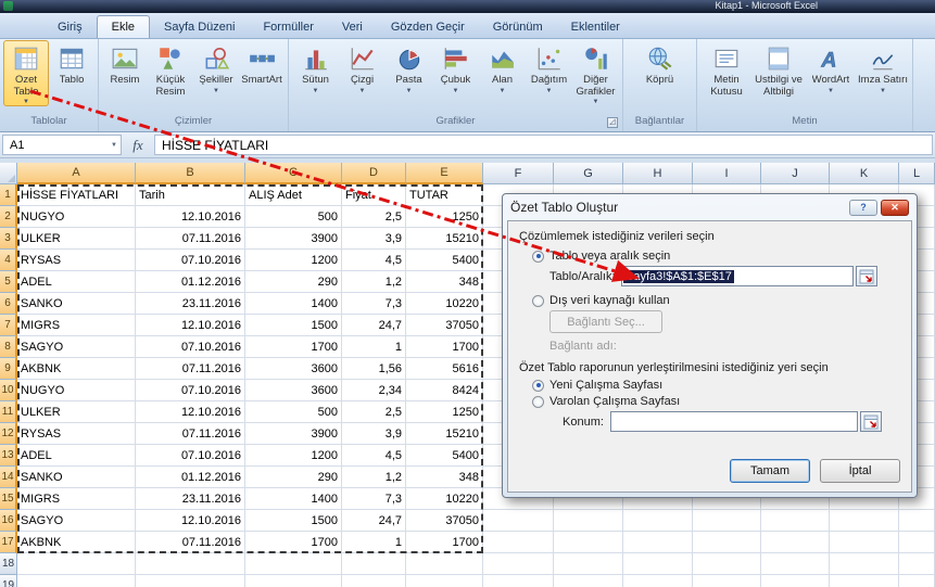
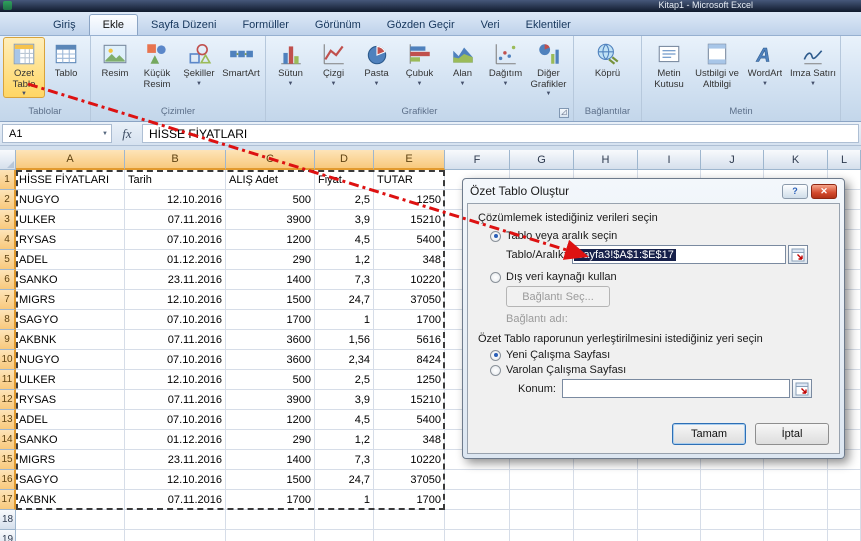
  Kitap1 - Microsoft Excel
  Giriş
  Ekle
  Sayfa Düzeni
  Formüller
- Veri
+ Görünüm
  Gözden Geçir
- Görünüm
+ Veri
  Eklentiler
  Özet Tab
  Tablo
  Tablolar
  Resim
  Küçük Resim
  Şekiller
  SmartArt
  Çizimler
  Sütun
  Çizgi
  Pasta
  Çubuk
  Alan
  Dağıtım
  Diğer Grafikler
  Grafikler
  Köprü
  Bağlantılar
  Metin Kutusu
  Üstbilgi ve Altbilgi
  A
  WordArt
  İmza Satırı
  Metin
  A1
  fx
  HİSSEİYATLARI
  	A	B		D	E	F	G	H	I	J	K	L
  1	HİSSE FİYATLARI	Tarih	ALIŞ Adet	Fiyt	TUTAR
  2	NUGYO	12.10.2016	500	2,5	1250
  3	ULKER	07.11.2016	3900	3,9	15210
  4	RYSAS	07.10.2016	1200	4,5	5400
  5	ADEL	01.12.2016	290	1,2	348
  6	SANKO	23.11.2016	1400	7,3	10220
  7	MIGRS	12.10.2016	1500	24,7	37050
  8	SAGYO	07.10.2016	1700	1	1700
  9	AKBNK	07.11.2016	3600	1,56	5616
  10	NUGYO	07.10.2016	3600	2,34	8424
  11	ULKER	12.10.2016	500	2,5	1250
  12	RYSAS	07.11.2016	3900	3,9	15210
  13	ADEL	07.10.2016	1200	4,5	5400
  14	SANKO	01.12.2016	290	1,2	348
  15	MIGRS	23.11.2016	1400	7,3	10220
  16	SAGYO	12.10.2016	1500	24,7	37050
  17	AKBNK	07.11.2016	1700	1	1700
  18
  19
  Özet Tablo Oluştur
  ?
  ✕
  Çözümlemek istediğiniz verileri seçin
  Tabo veya aralık seçin
  Tablo/Aralık:
  Sayfa3!$A$1:$E$17
  Dış veri kaynağı kullan
  Bağlantı Seç...
  Bağlantı adı:
  Özet Tablo raporunun yerleştirilmesini istediğiniz yeri seçin
  Yeni Çalışma Sayfası
  Varolan Çalışma Sayfası
  Konum:
  Tamam
  İptal
